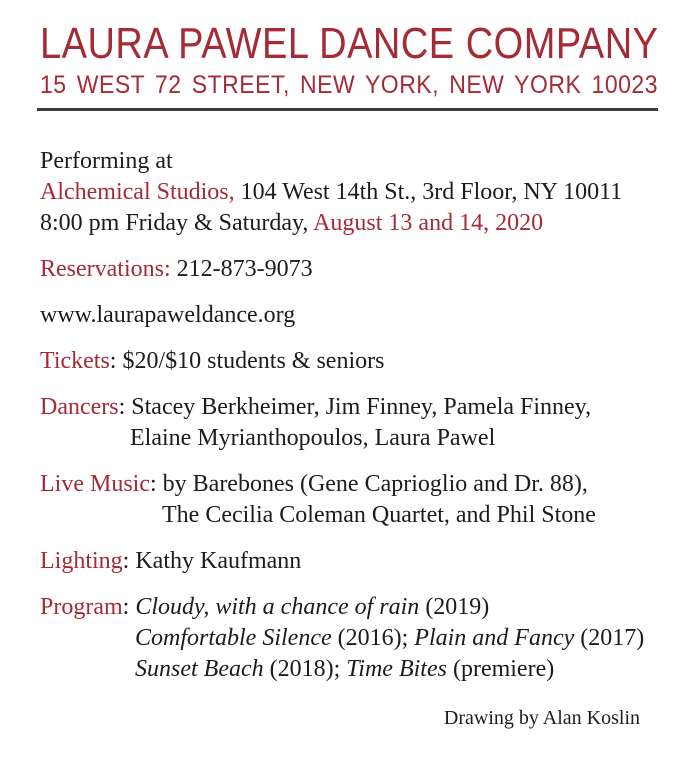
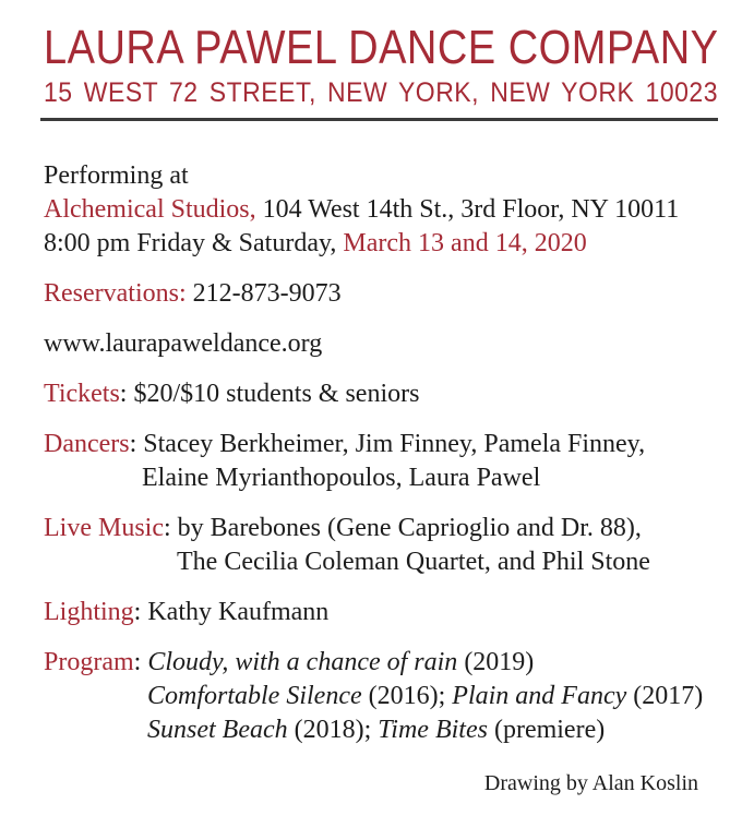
  LAURA PAWEL DANCE COMPANY
  15 WEST 72 STREET, NEW YORK, NEW YORK 10023
  Performing at
  Alchemical Studios, 104 West 14th St., 3rd Floor, NY 10011
- 8:00 pm Friday & Saturday, August 13 and 14, 2020
+ 8:00 pm Friday & Saturday, March 13 and 14, 2020
  Reservations: 212-873-9073
  www.laurapaweldance.org
  Tickets: $20/$10 students & seniors
  Dancers: Stacey Berkheimer, Jim Finney, Pamela Finney,
  Elaine Myrianthopoulos, Laura Pawel
  Live Music: by Barebones (Gene Caprioglio and Dr. 88),
  The Cecilia Coleman Quartet, and Phil Stone
  Lighting: Kathy Kaufmann
  Program: Cloudy, with a chance of rain (2019)
  Comfortable Silence (2016); Plain and Fancy (2017)
  Sunset Beach (2018); Time Bites (premiere)
  Drawing by Alan Koslin
